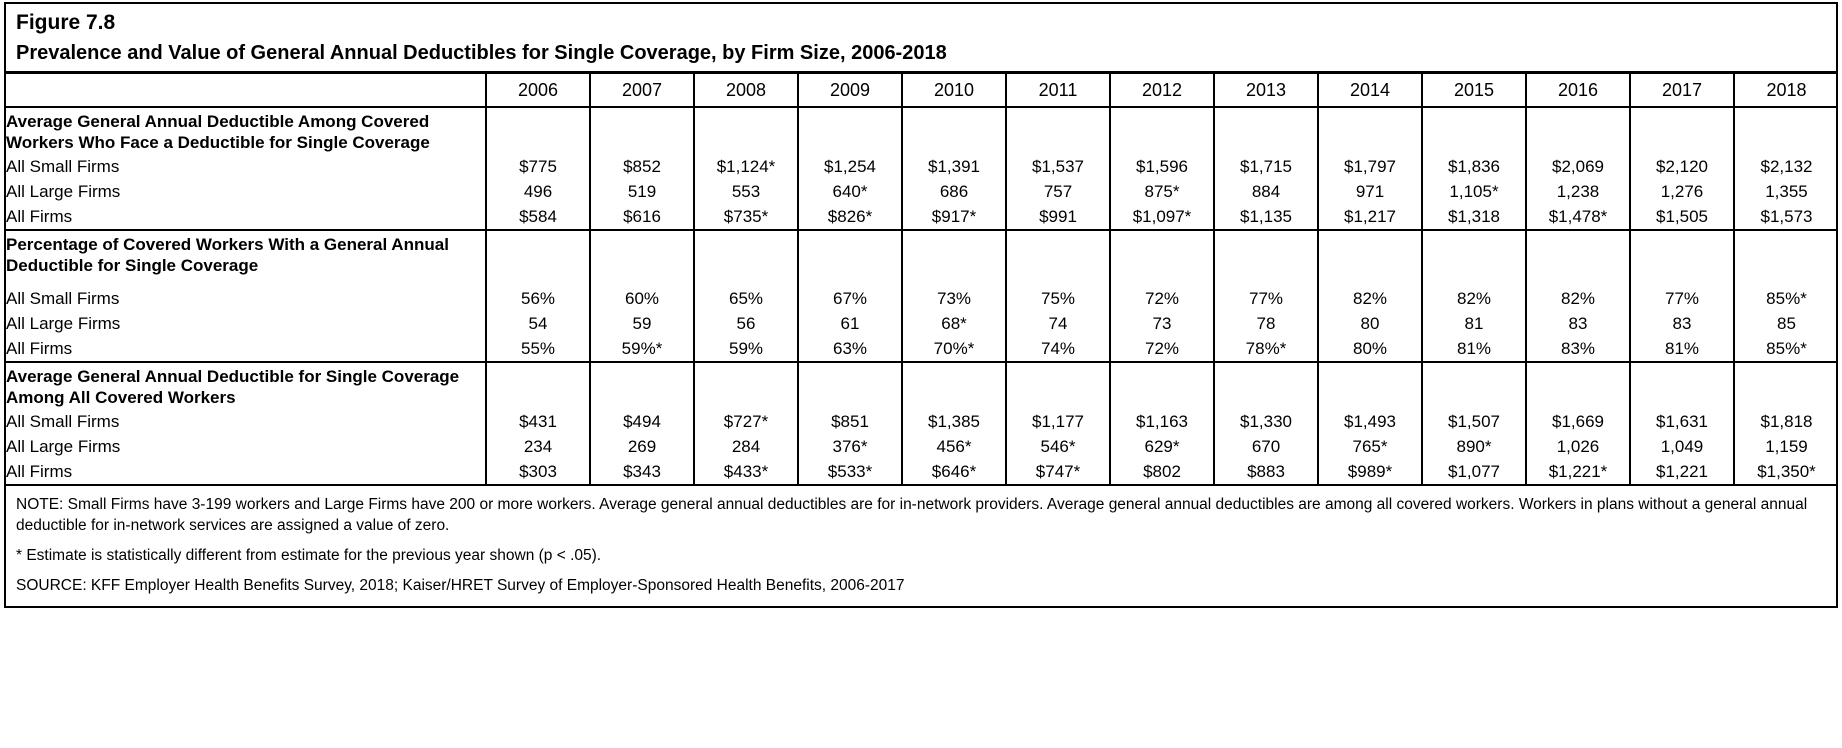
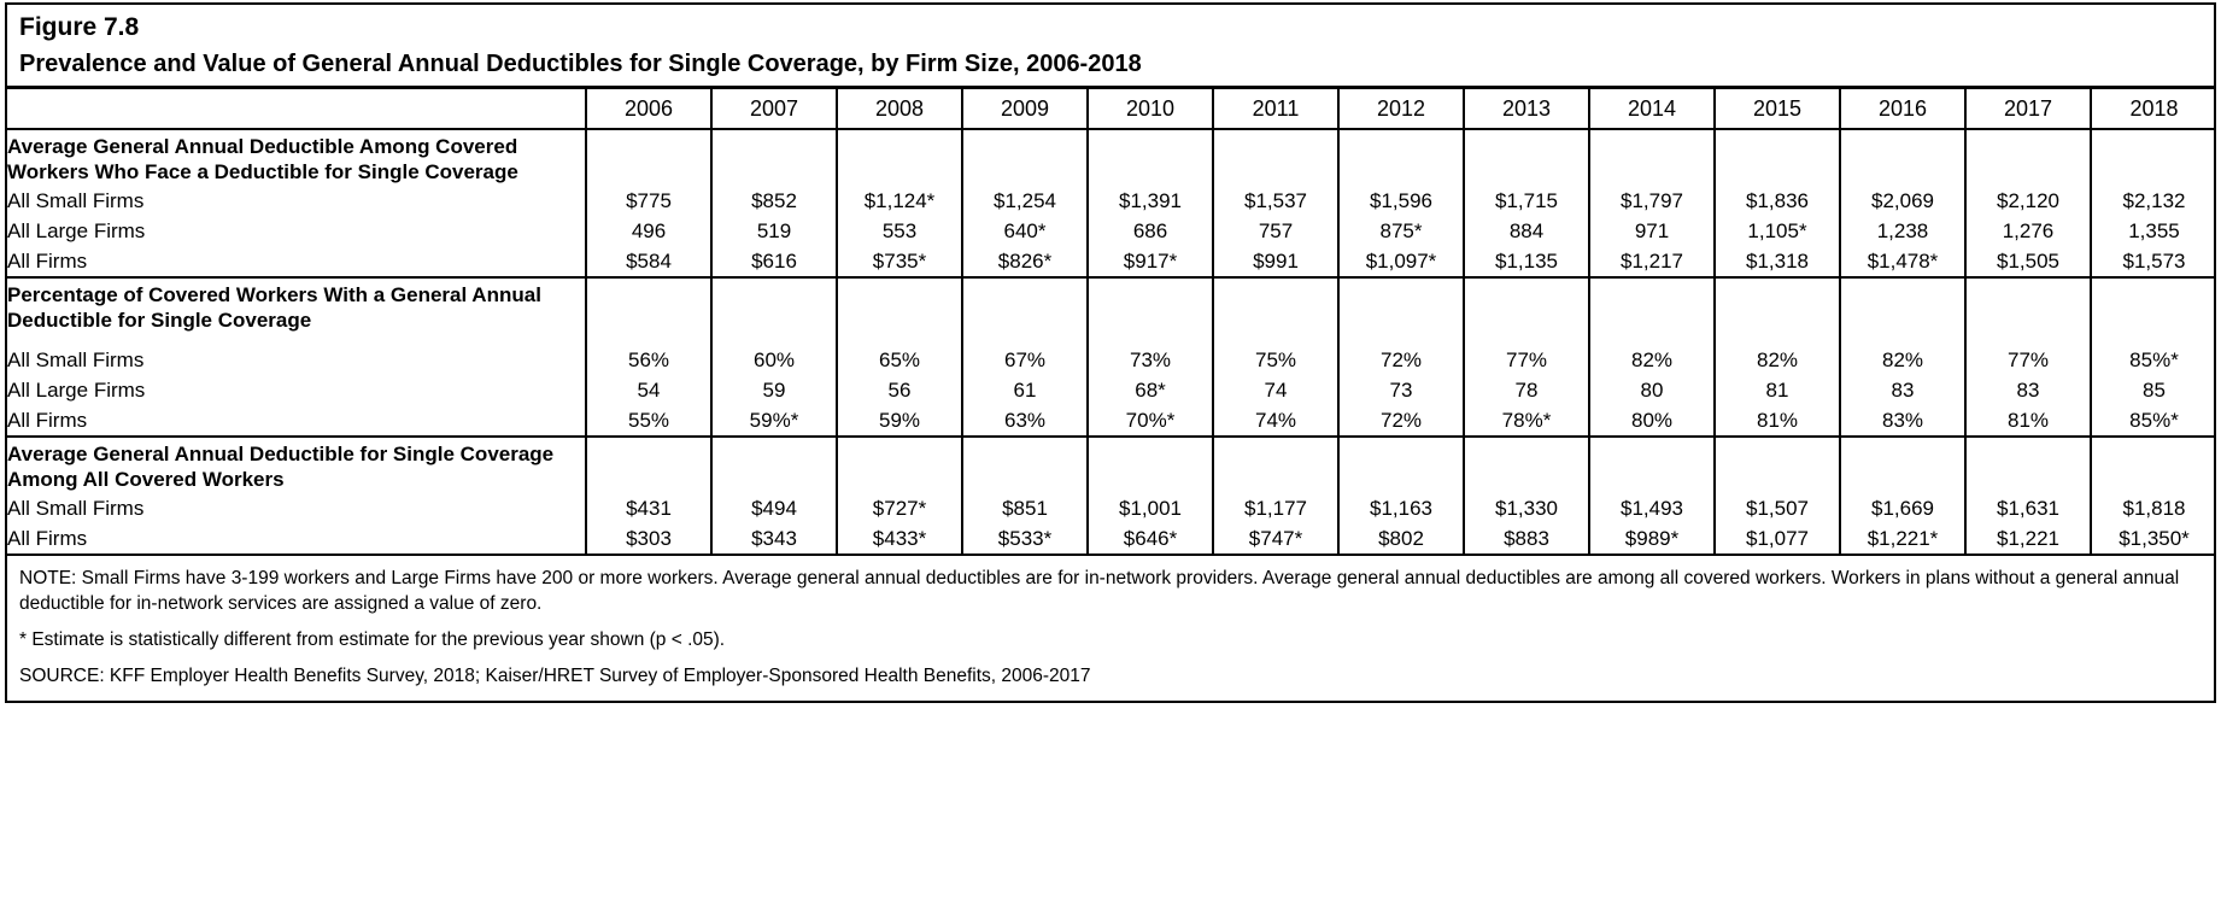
  Figure 7.8
  Prevalence and Value of General Annual Deductibles for Single Coverage, by Firm Size, 2006-2018
  	2006	2007	2008	2009	2010	2011	2012	2013	2014	2015	2016	2017	2018
  Average General Annual Deductible Among Covered Workers Who Face a Deductible for Single Coverage
  All Small Firms	$775	$852	$1,124*	$1,254	$1,391	$1,537	$1,596	$1,715	$1,797	$1,836	$2,069	$2,120	$2,132
  All Large Firms	496	519	553	640*	686	757	875*	884	971	1,105*	1,238	1,276	1,355
  All Firms	$584	$616	$735*	$826*	$917*	$991	$1,097*	$1,135	$1,217	$1,318	$1,478*	$1,505	$1,573
  Percentage of Covered Workers With a General Annual Deductible for Single Coverage
  All Small Firms	56%	60%	65%	67%	73%	75%	72%	77%	82%	82%	82%	77%	85%*
  All Large Firms	54	59	56	61	68*	74	73	78	80	81	83	83	85
  All Firms	55%	59%*	59%	63%	70%*	74%	72%	78%*	80%	81%	83%	81%	85%*
  Average General Annual Deductible for Single Coverage Among All Covered Workers
- All Small Firms	$431	$494	$727*	$851	$1,385	$1,177	$1,163	$1,330	$1,493	$1,507	$1,669	$1,631	$1,818
+ All Small Firms	$431	$494	$727*	$851	$1,001	$1,177	$1,163	$1,330	$1,493	$1,507	$1,669	$1,631	$1,818
- All Large Firms	234	269	284	376*	456*	546*	629*	670	765*	890*	1,026	1,049	1,159
  All Firms	$303	$343	$433*	$533*	$646*	$747*	$802	$883	$989*	$1,077	$1,221*	$1,221	$1,350*
  NOTE: Small Firms have 3-199 workers and Large Firms have 200 or more workers. Average general annual deductibles are for in-network providers. Average general annual deductibles are among all covered workers. Workers in plans without a general annual deductible for in-network services are assigned a value of zero.
  * Estimate is statistically different from estimate for the previous year shown (p < .05).
  SOURCE: KFF Employer Health Benefits Survey, 2018; Kaiser/HRET Survey of Employer-Sponsored Health Benefits, 2006-2017
